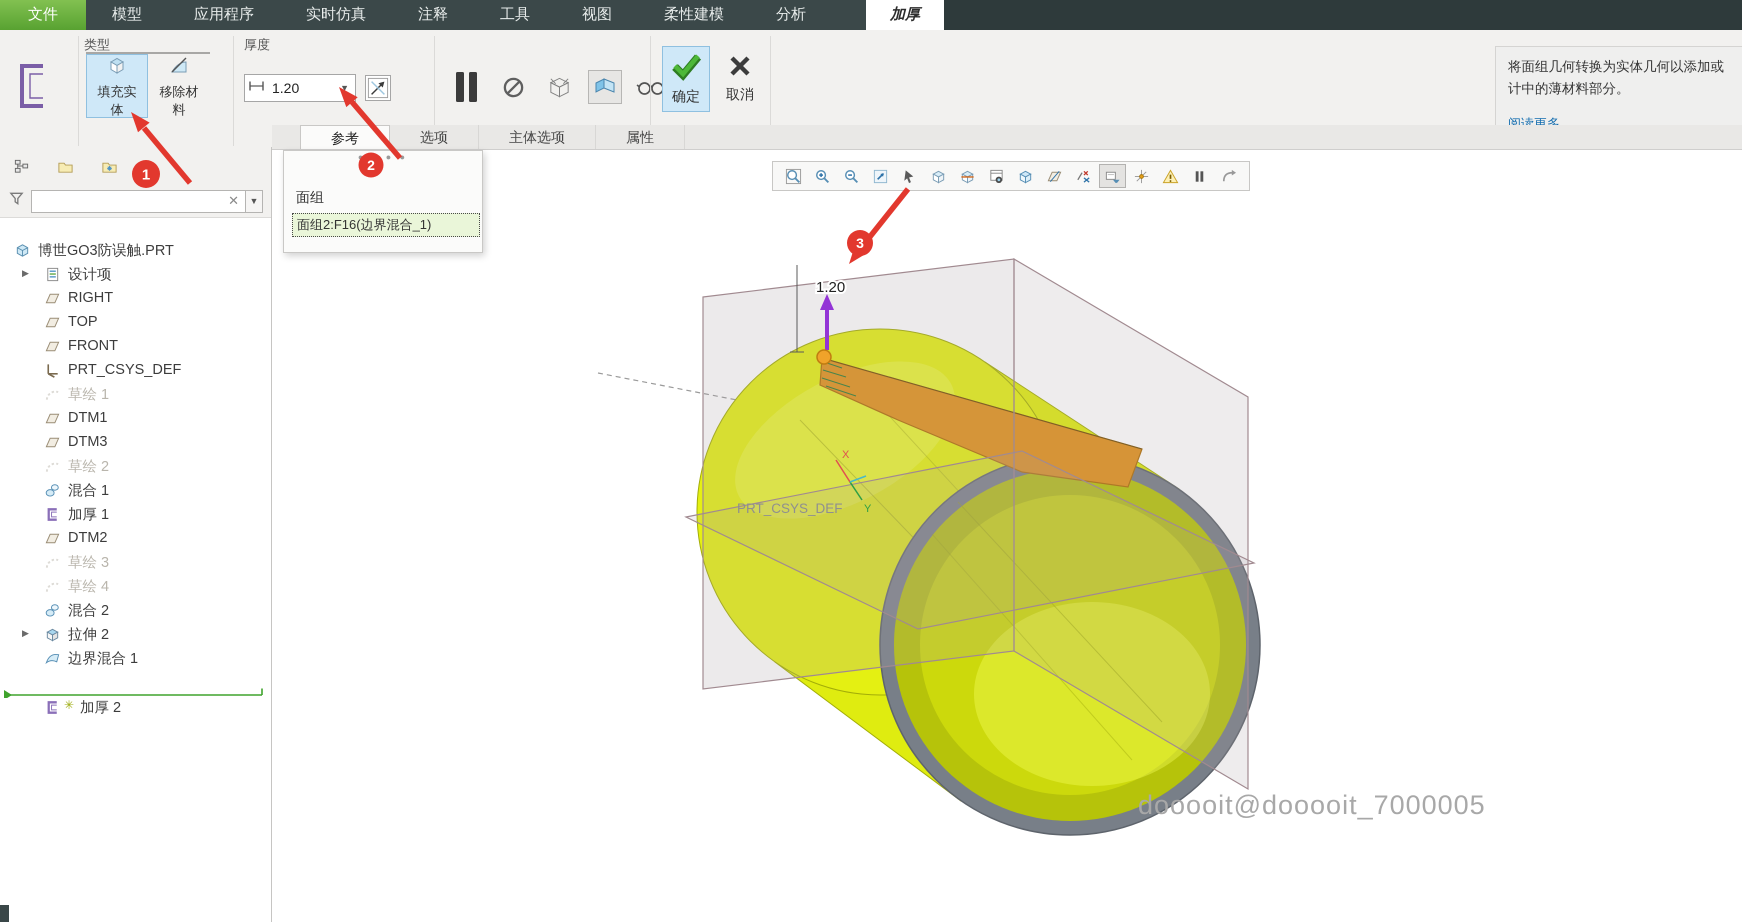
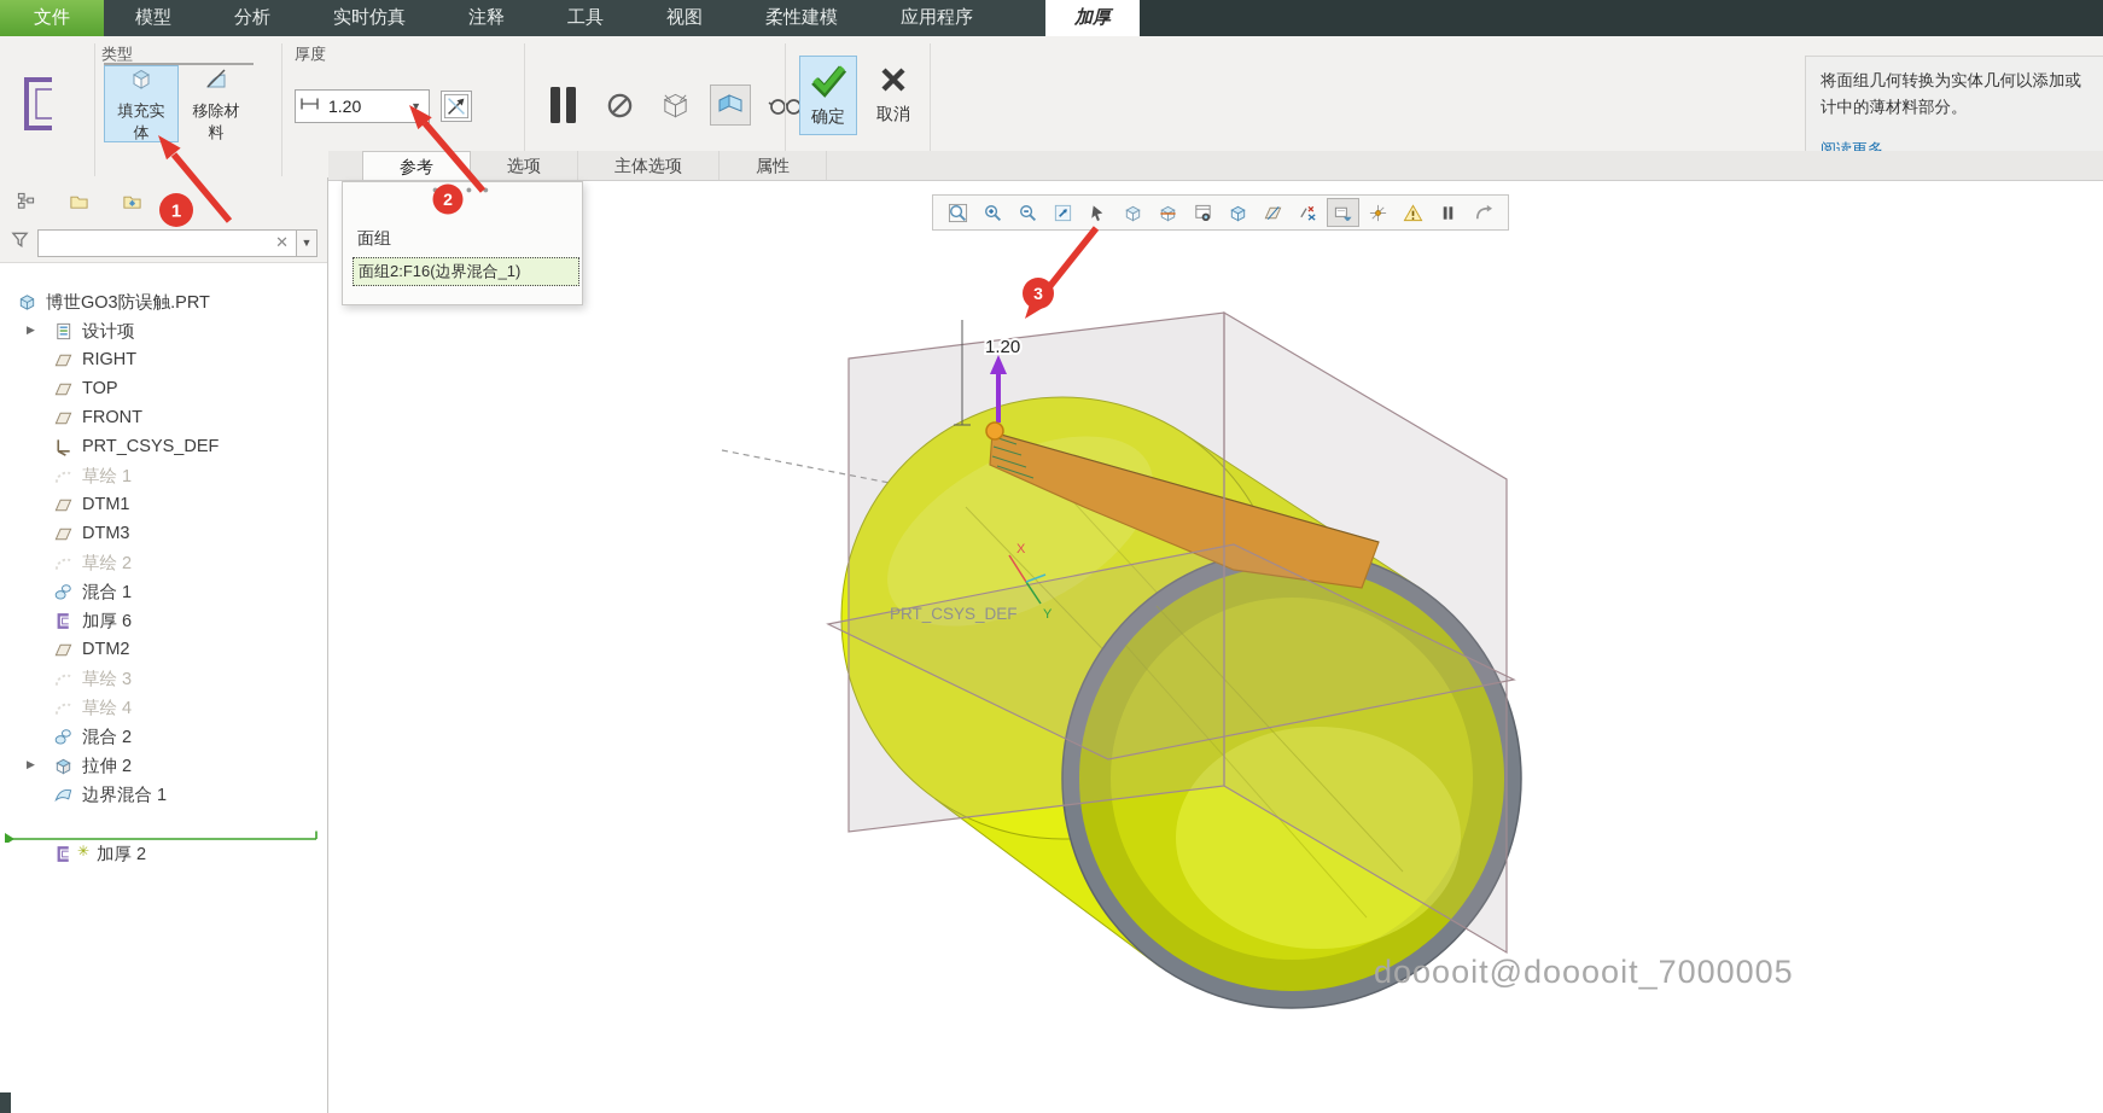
  文件
  模型
- 应用程序
+ 分析
  实时仿真
  注释
  工具
  视图
  柔性建模
- 分析
+ 应用程序
  加厚
  类型
  填充实体
  移除材料
  厚度
  1.20
  ▼
  确定
  取消
  将面组几何转换为实体几何以添加或
  计中的薄材料部分。
  阅读更多...
  参考
  选项
  主体选项
  属性
  面组
  面组2:F16(边界混合_1)
  ✕
  ▼
  博世GO3防误触.PRT
  ▶
  设计项
  RIGHT
  TOP
  FRONT
  PRT_CSYS_DEF
  草绘 1
  DTM1
  DTM3
  草绘 2
  混合 1
- 加厚 1
+ 加厚 6
  DTM2
  草绘 3
  草绘 4
  混合 2
  ▶
  拉伸 2
  边界混合 1
  ✳
  加厚 2
  1.20
  X
  Y
  PRT_CSYS_DEF
  dooooit@dooooit_7000005
  1
  2
  3
